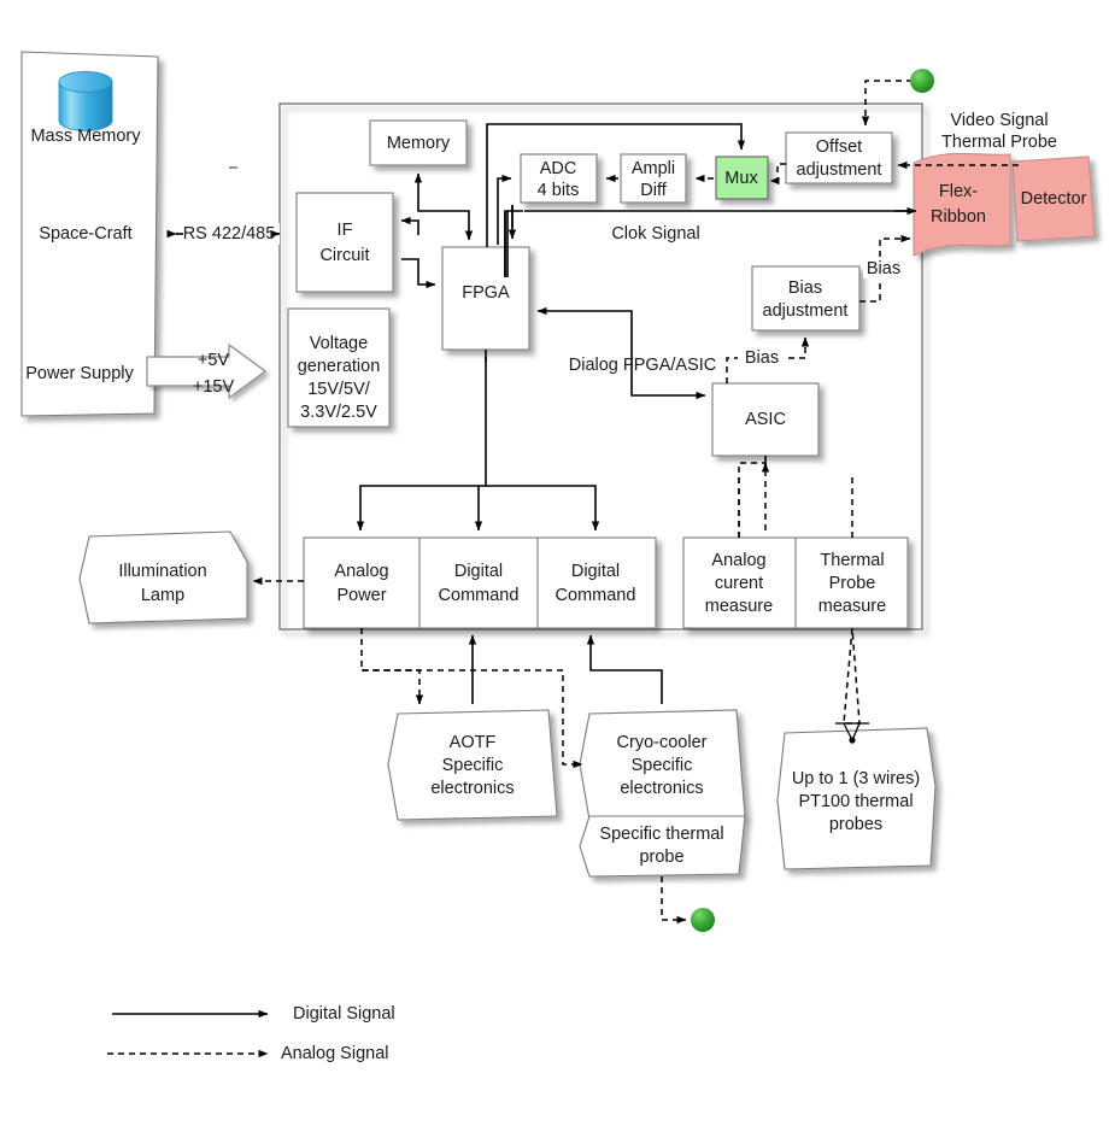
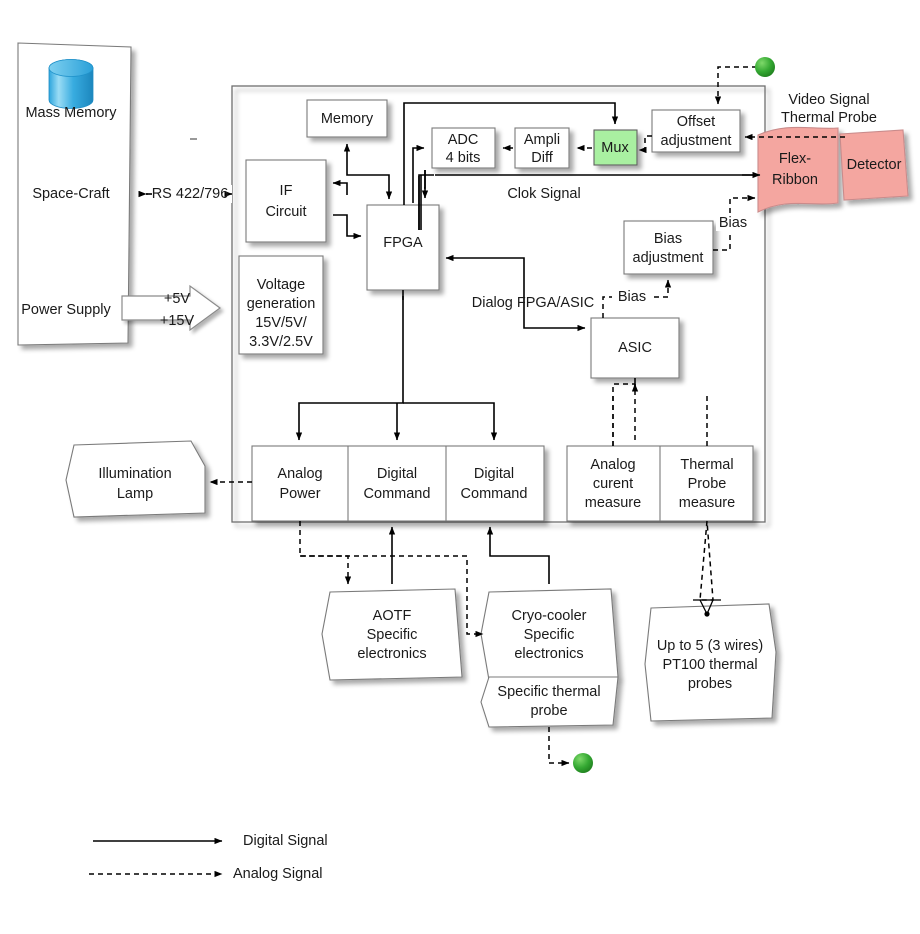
  Mass Memory
  Space-Craft
  Power Supply
- RS 422/485
+ RS 422/796
  +5V
  +15V
  IF
  Circuit
  Voltage
  generation
  15V/5V/
  3.3V/2.5V
  Memory
  FPGA
  ADC
  4 bits
  Ampli
  Diff
  Mux
  Offset
  adjustment
  Bias
  adjustment
  ASIC
  Analog
  Power
  Digital
  Command
  Digital
  Command
  Analog
  curent
  measure
  Thermal
  Probe
  measure
  Flex-
  Ribbon
  Detector
  Video Signal
  Thermal Probe
  Illumination
  Lamp
  AOTF
  Specific
  electronics
  Cryo-cooler
  Specific
  electronics
  Specific thermal
  probe
- Up to 1 (3 wires)
+ Up to 5 (3 wires)
  PT100 thermal
  probes
  Clok Signal
  Bias
  Bias
  Dialog FPGA/ASIC
  Digital Signal
  Analog Signal
